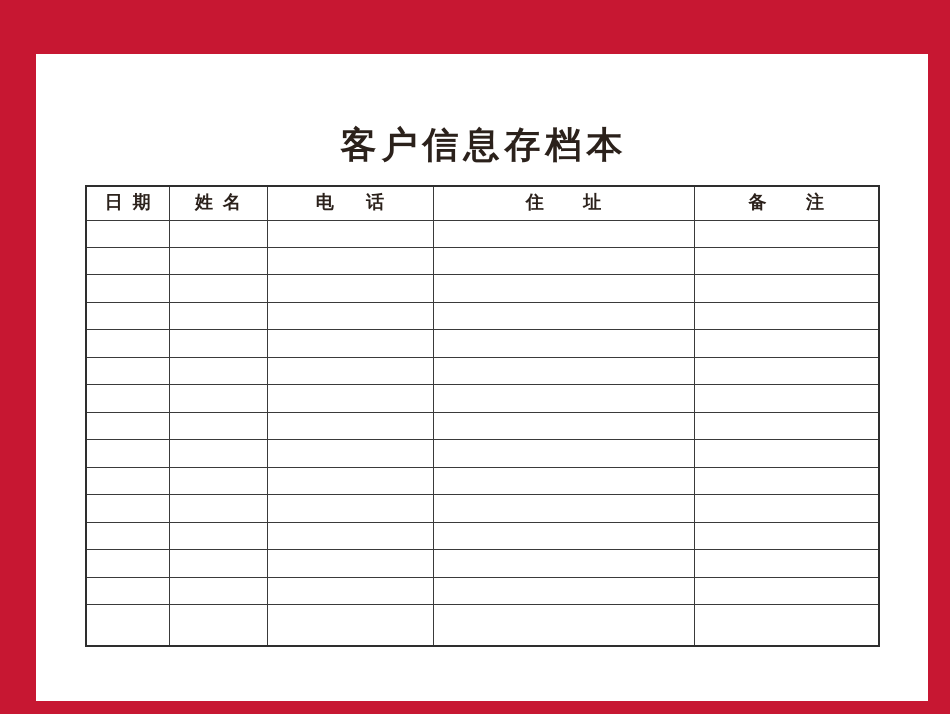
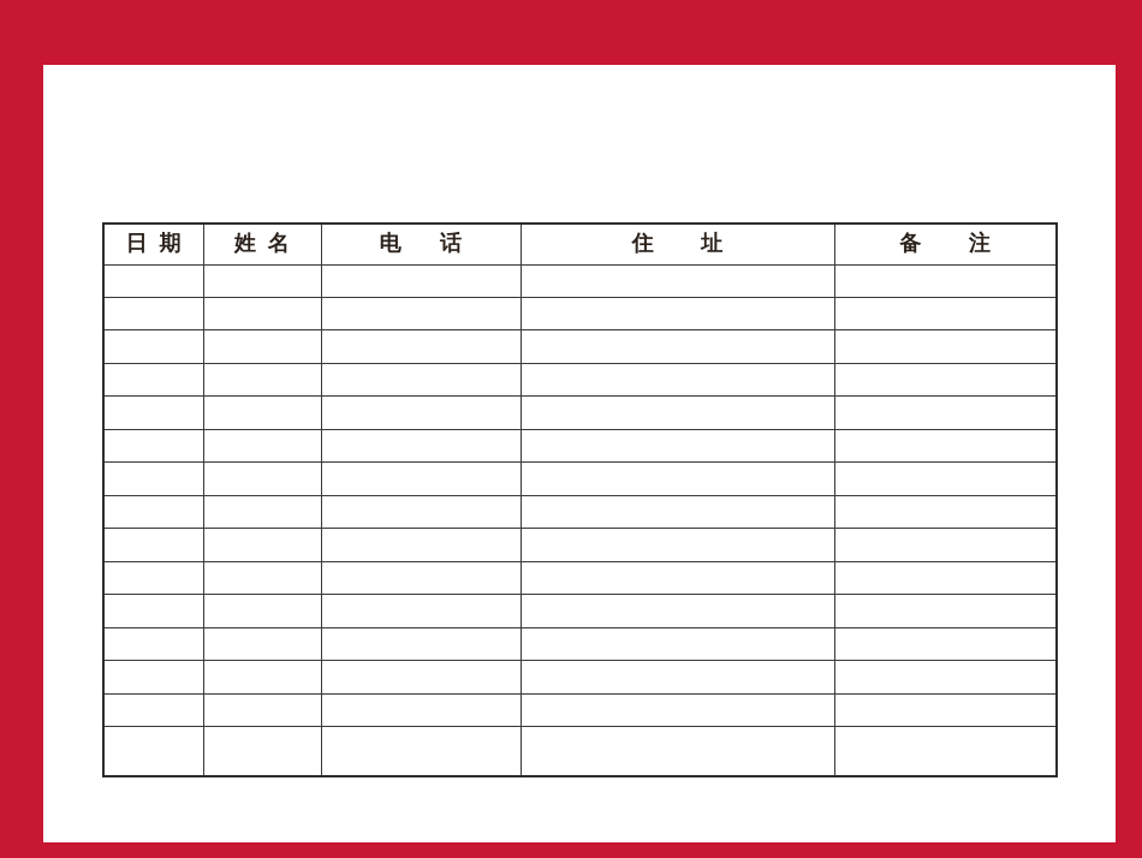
- 客户信息存档本
  日期	姓名	电话	住址	备注
